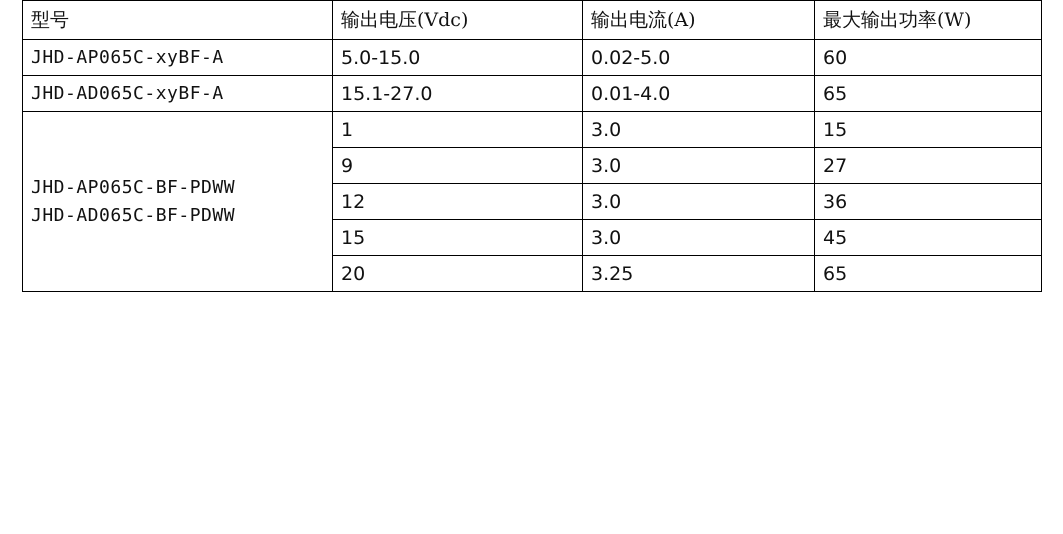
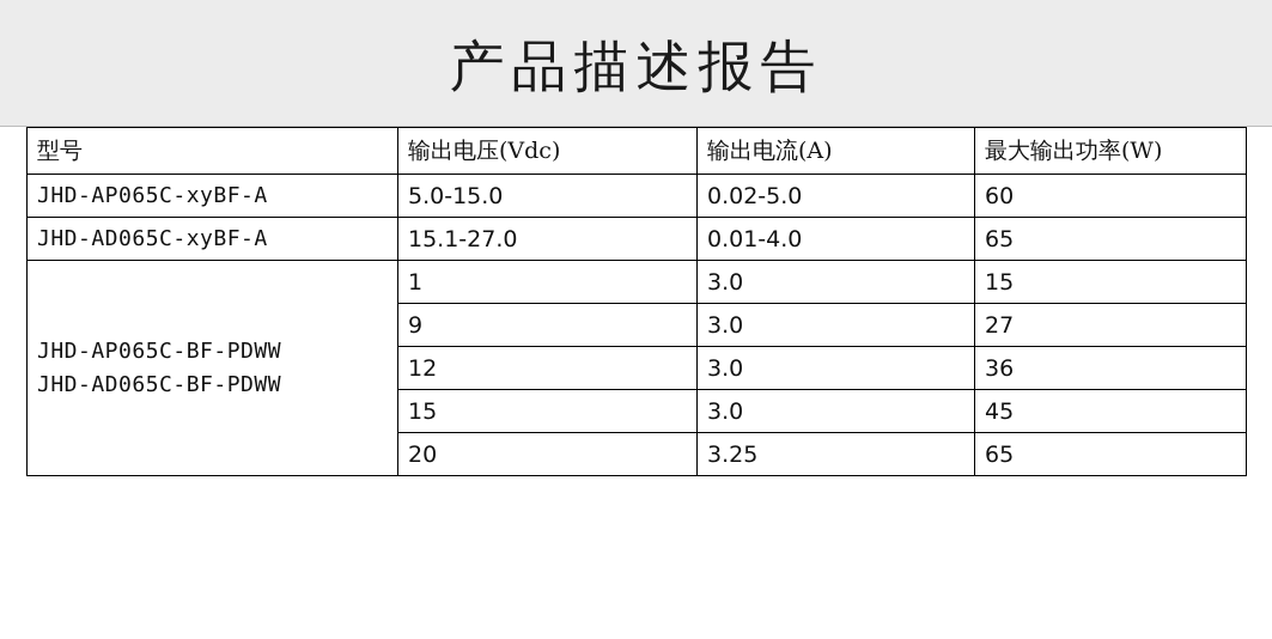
+ 产品描述报告
  型号	输出电压(Vdc)	输出电流(A)	最大输出功率(W)
  JHD-AP065C-xyBF-A	5.0-15.0	0.02-5.0	60
  JHD-AD065C-xyBF-A	15.1-27.0	0.01-4.0	65
  JHD-AP065C-BF-PDWW JHD-AD065C-BF-PDWW	1	3.0	15
  9	3.0	27
  12	3.0	36
  15	3.0	45
  20	3.25	65
